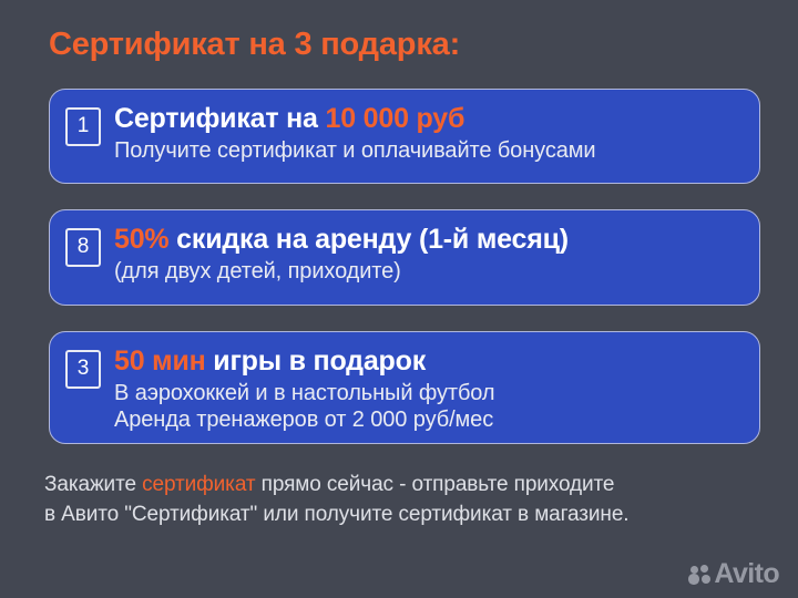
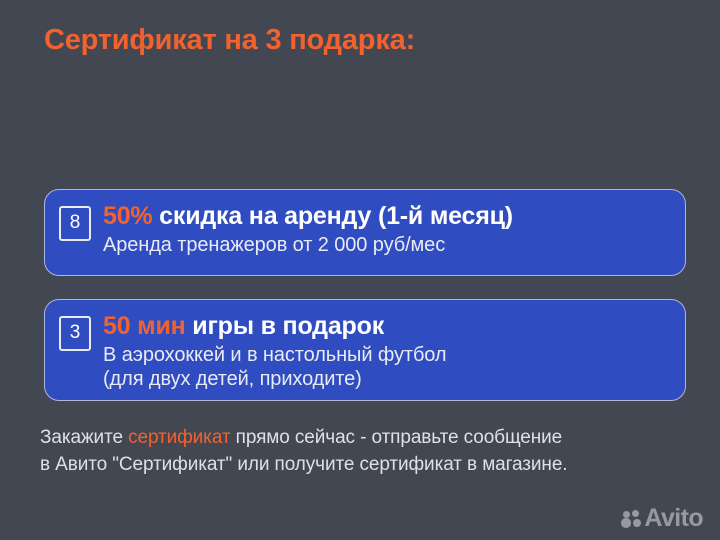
  Сертификат на 3 подарка:
- 1
- Сертификат на 10 000 руб
- Получите сертификат и оплачивайте бонусами
  8
  50% скидка на аренду (1-й месяц)
- (для двух детей, приходите)
+ Аренда тренажеров от 2 000 руб/мес
  3
  50 мин игры в подарок
  В аэрохоккей и в настольный футбол
- Аренда тренажеров от 2 000 руб/мес
+ (для двух детей, приходите)
- Закажите сертификат прямо сейчас - отправьте приходите
+ Закажите сертификат прямо сейчас - отправьте сообщение
  в Авито "Сертификат" или получите сертификат в магазине.
  Avito
